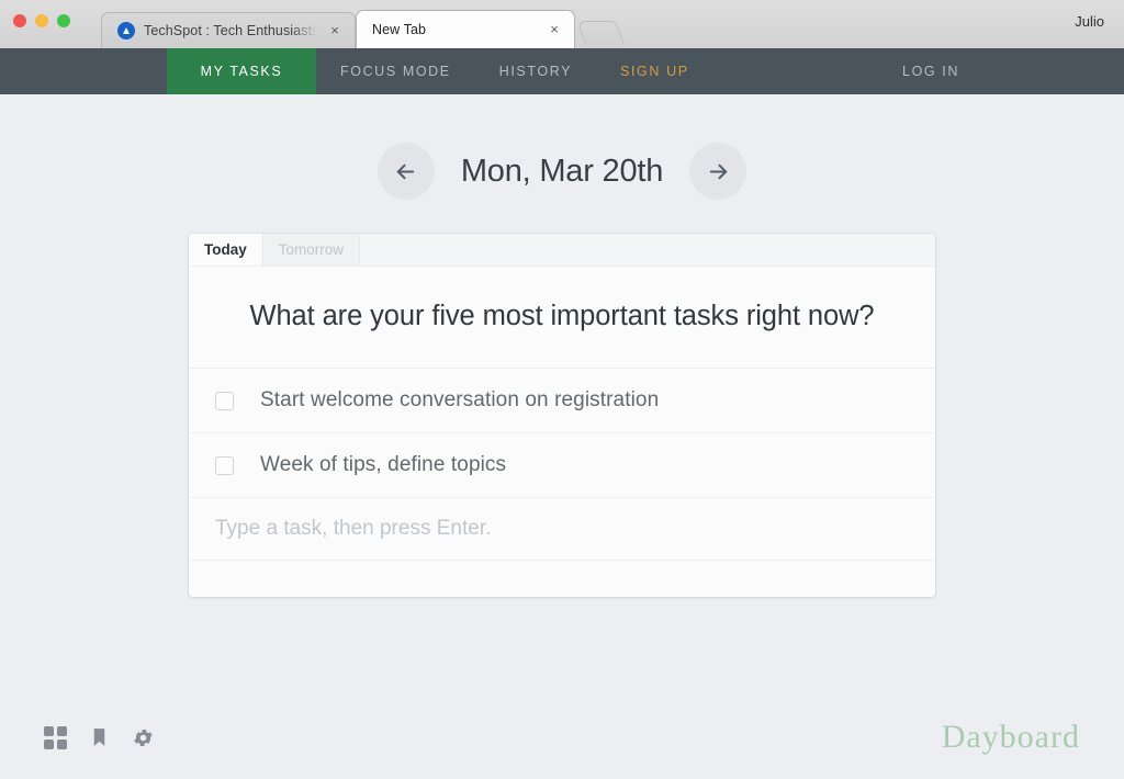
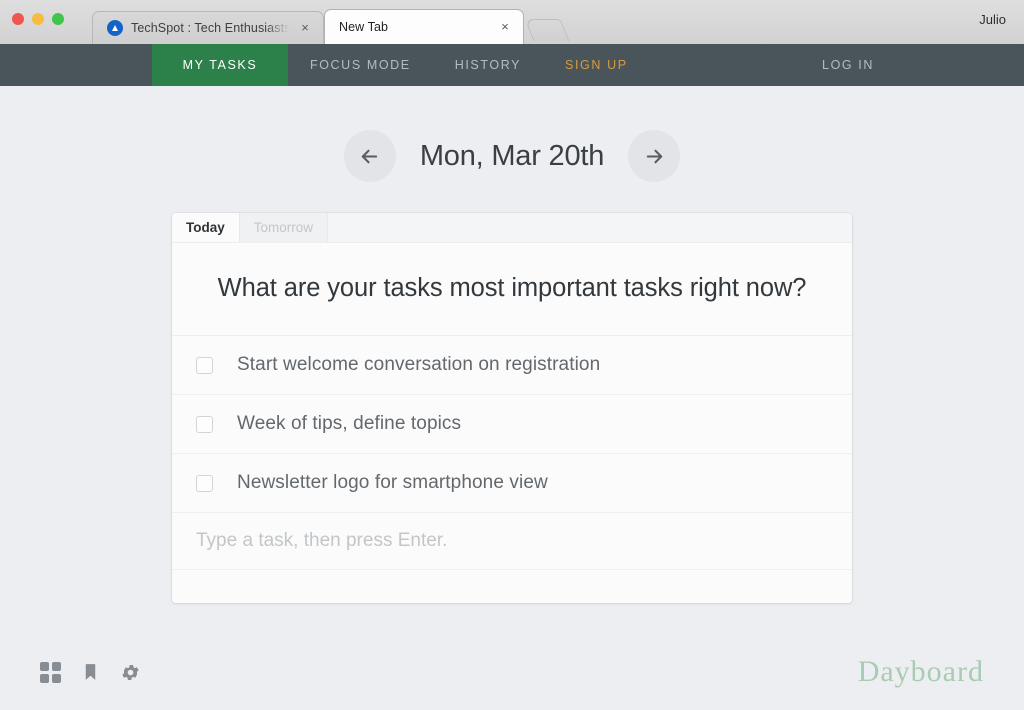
  TechSpot : Tech Enthusiasts
  ×
  New Tab
  ×
  Julio
  MY TASKS
  FOCUS MODE
  HISTORY
  SIGN UP
  LOG IN
  Mon, Mar 20th
  Today
  Tomorrow
- What are your five most important tasks right now?
+ What are your tasks most important tasks right now?
  Start welcome conversation on registration
  Week of tips, define topics
+ Newsletter logo for smartphone view
  Type a task, then press Enter.
  Dayboard
